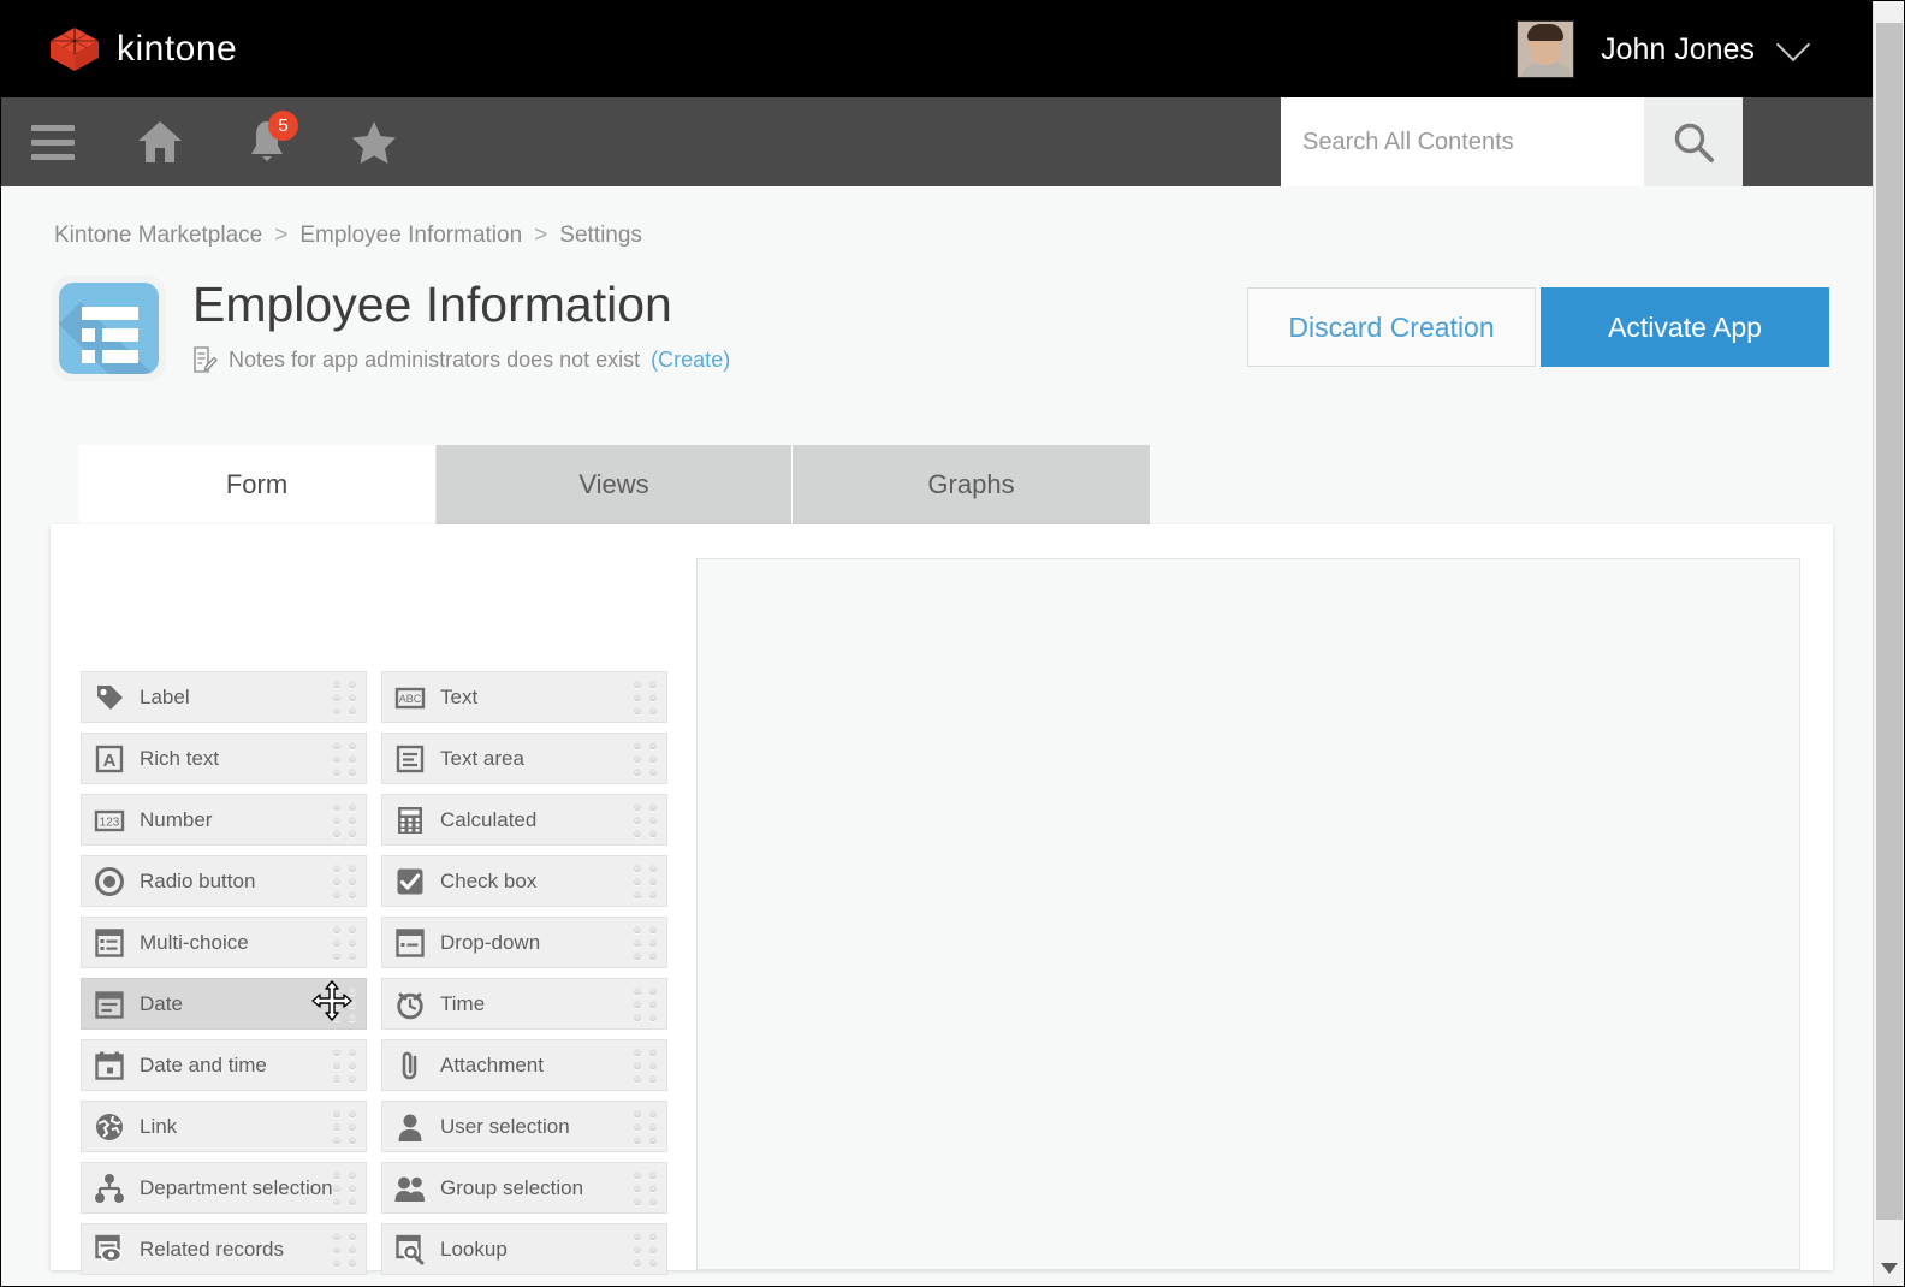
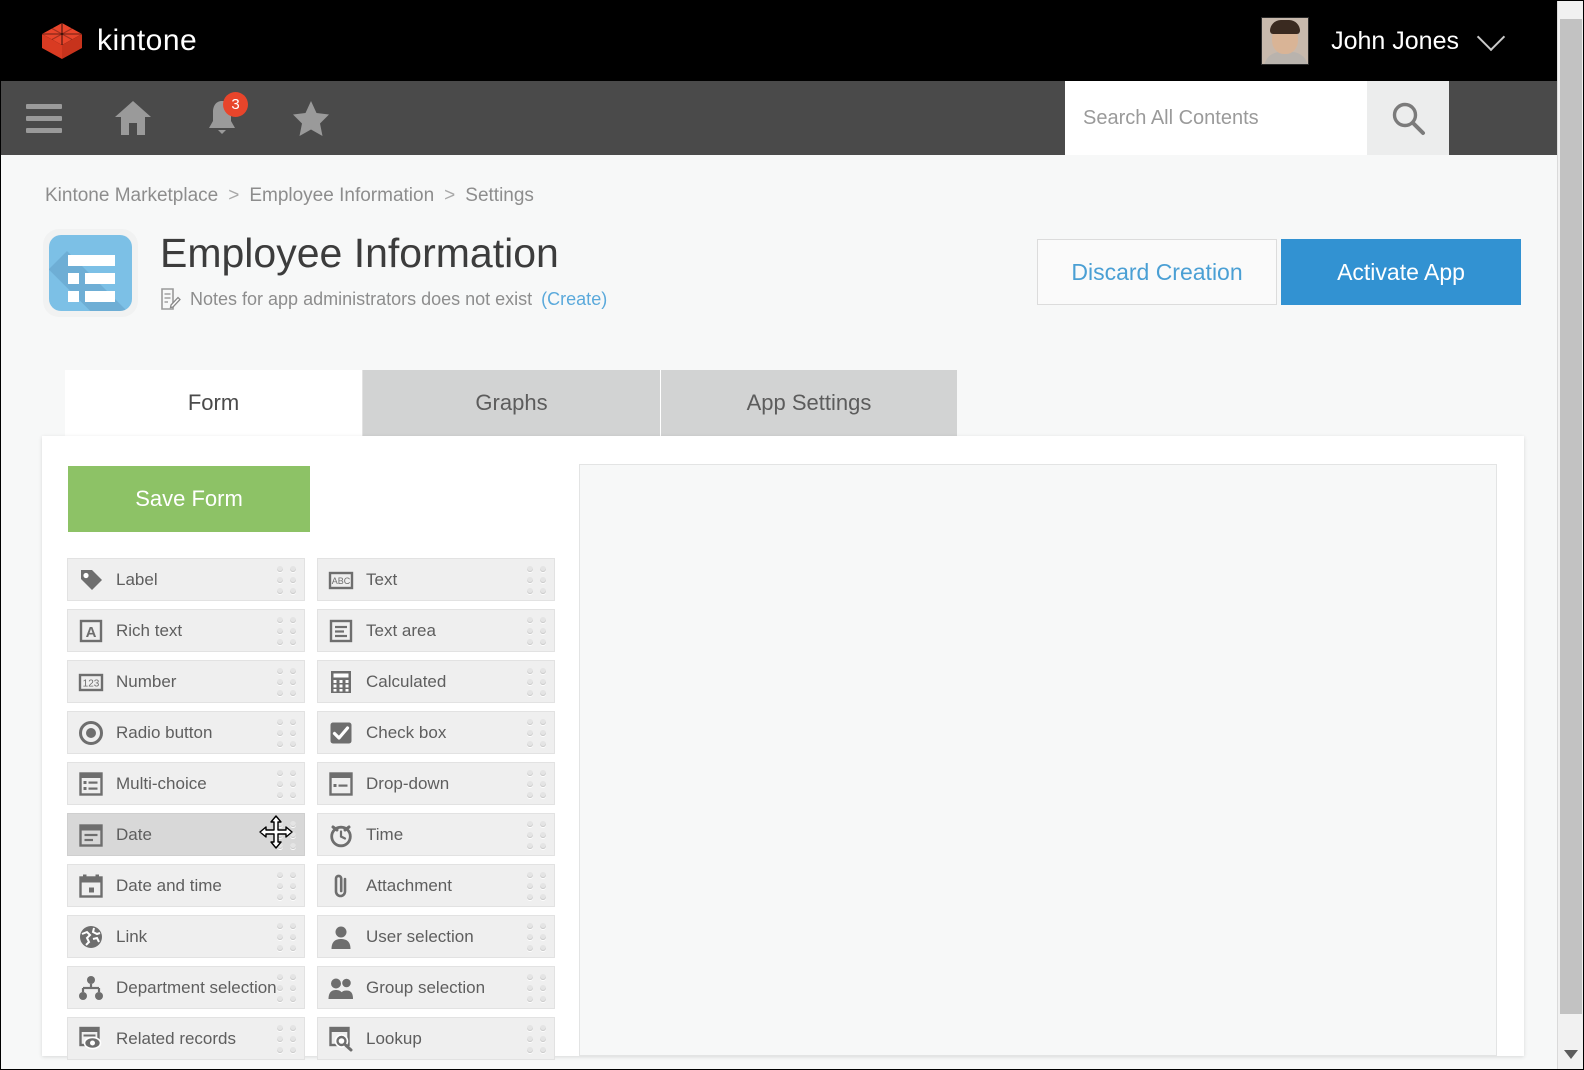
  kintone
  John Jones
- 5
+ 3
  Search All Contents
  Kintone Marketplace
  >
  Employee Information
  >
  Settings
  Employee Information
  Notes for app administrators does not exist
  (Create)
  Discard Creation
  Activate App
  Form
- Views
  Graphs
+ App Settings
+ Save Form
  Label
  ABC
  Text
  A
  Rich text
  Text area
  123
  Number
  Calculated
  Radio button
  Check box
  Multi-choice
  Drop-down
  Date
  Time
  Date and time
  Attachment
  Link
  User selection
  Department selection
  Group selection
  Related records
  Lookup
